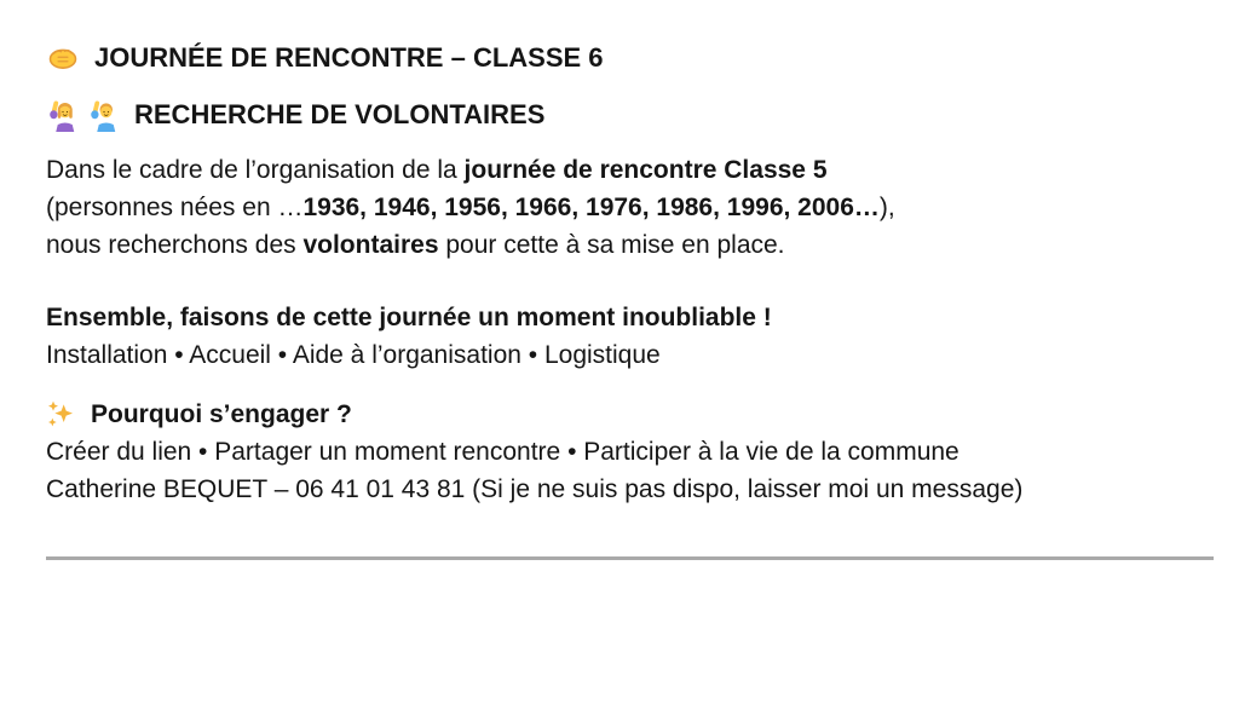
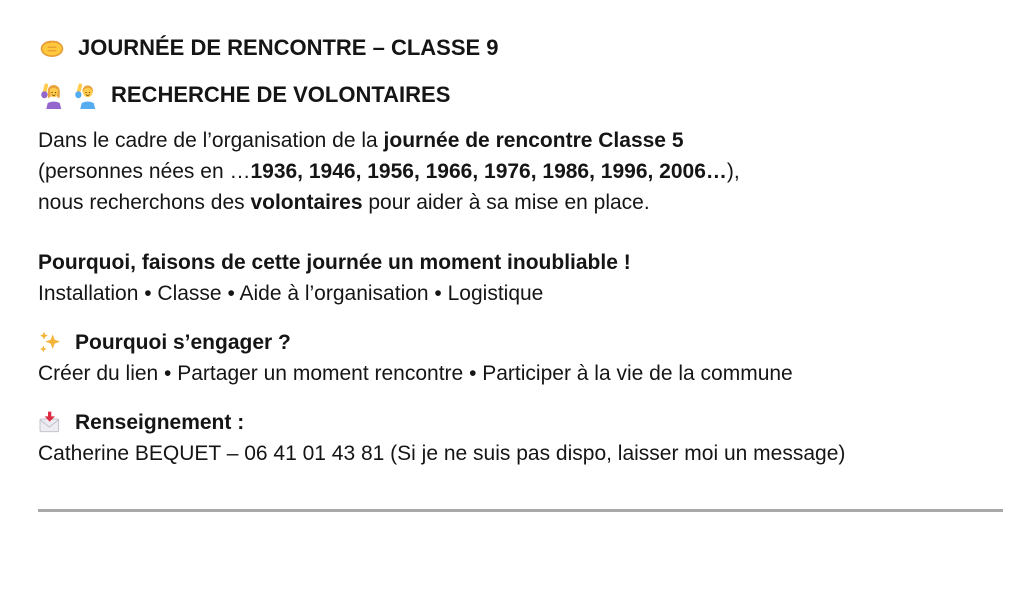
- JOURNÉE DE RENCONTRE – CLASSE 6
+ JOURNÉE DE RENCONTRE – CLASSE 9
  RECHERCHE DE VOLONTAIRES
  Dans le cadre de l’organisation de la journée de rencontre Classe 5
  (personnes nées en …1936, 1946, 1956, 1966, 1976, 1986, 1996, 2006…),
- nous recherchons des volontaires pour cette à sa mise en place.
+ nous recherchons des volontaires pour aider à sa mise en place.
- Ensemble, faisons de cette journée un moment inoubliable !
+ Pourquoi, faisons de cette journée un moment inoubliable !
- Installation • Accueil • Aide à l’organisation • Logistique
+ Installation • Classe • Aide à l’organisation • Logistique
  Pourquoi s’engager ?
  Créer du lien • Partager un moment rencontre • Participer à la vie de la commune
+ Renseignement :
  Catherine BEQUET – 06 41 01 43 81 (Si je ne suis pas dispo, laisser moi un message)
